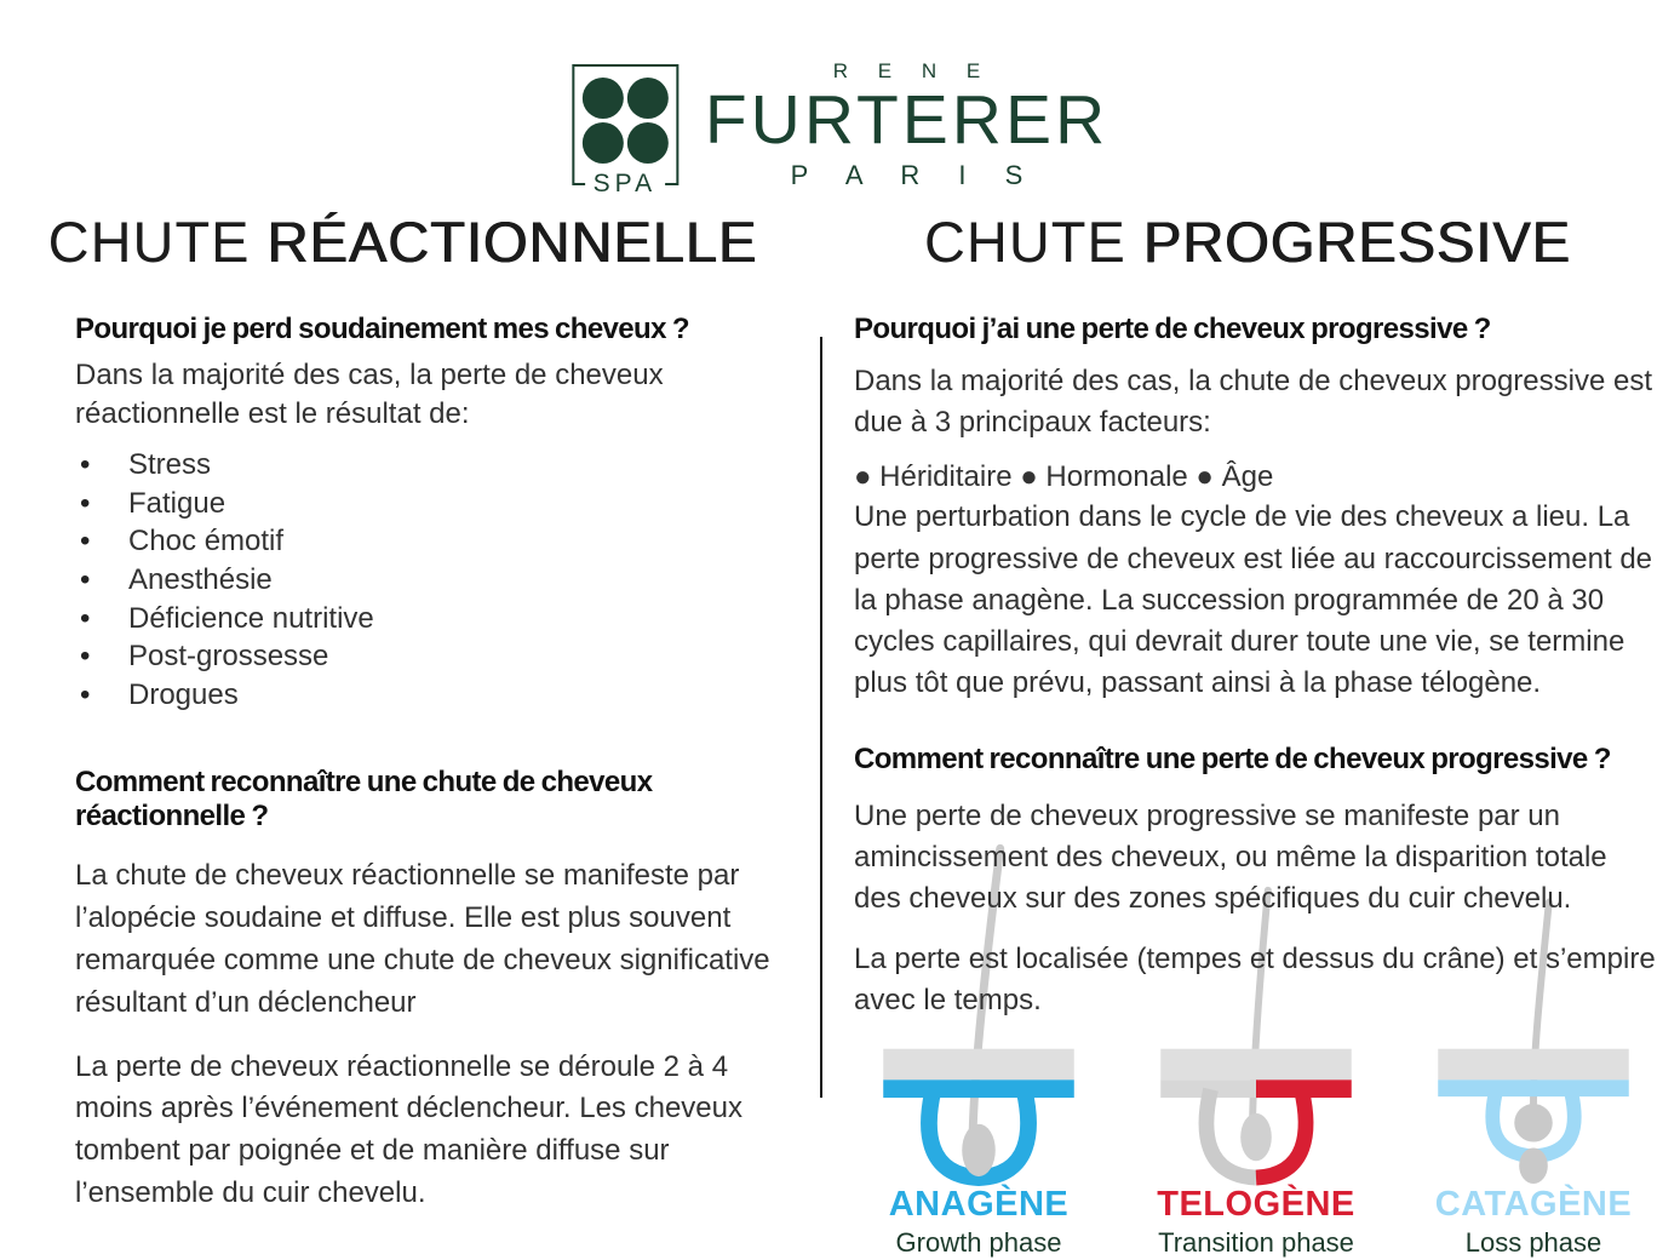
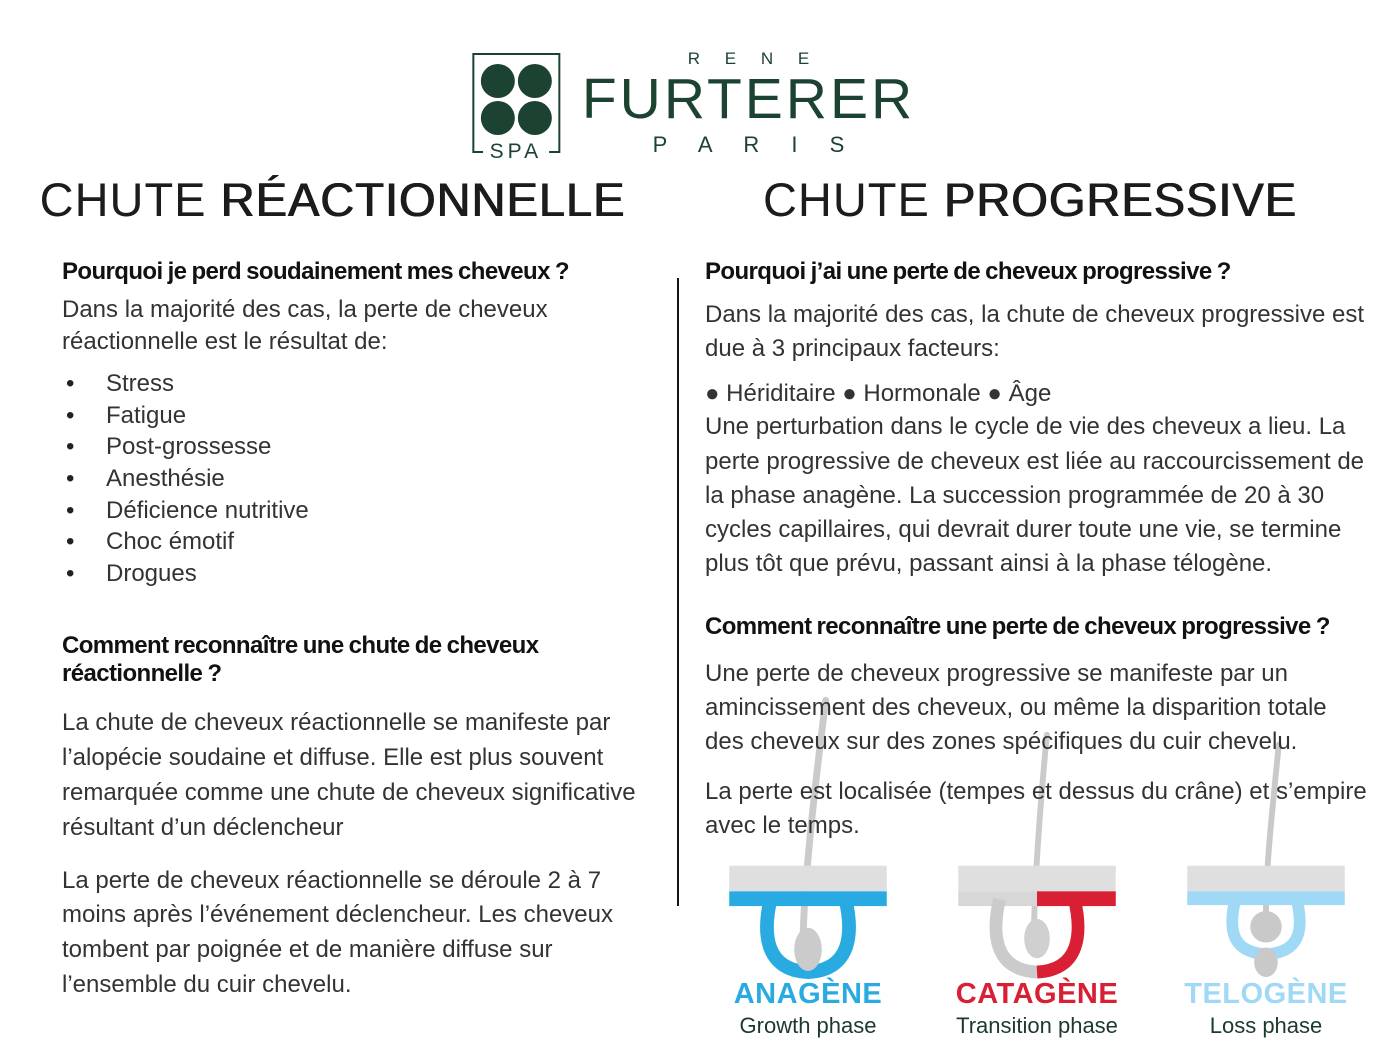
  SPA
  R E N E
  FURTERER
  P A R I S
  CHUTE RÉACTIONNELLE
  CHUTE PROGRESSIVE
  Pourquoi je perd soudainement mes cheveux ?
  Dans la majorité des cas, la perte de cheveux réactionnelle est le résultat de:
  Stress
  Fatigue
- Choc émotif
+ Post-grossesse
  Anesthésie
  Déficience nutritive
- Post-grossesse
+ Choc émotif
  Drogues
  Comment reconnaître une chute de cheveux réactionnelle ?
  La chute de cheveux réactionnelle se manifeste par l’alopécie soudaine et diffuse. Elle est plus souvent remarquée comme une chute de cheveux significative résultant d’un déclencheur
- La perte de cheveux réactionnelle se déroule 2 à 4 moins après l’événement déclencheur. Les cheveux tombent par poignée et de manière diffuse sur l’ensemble du cuir chevelu.
+ La perte de cheveux réactionnelle se déroule 2 à 7 moins après l’événement déclencheur. Les cheveux tombent par poignée et de manière diffuse sur l’ensemble du cuir chevelu.
  Pourquoi j’ai une perte de cheveux progressive ?
  Dans la majorité des cas, la chute de cheveux progressive est due à 3 principaux facteurs:
  ● Hériditaire ● Hormonale ● Âge
  Une perturbation dans le cycle de vie des cheveux a lieu. La perte progressive de cheveux est liée au raccourcissement de la phase anagène. La succession programmée de 20 à 30 cycles capillaires, qui devrait durer toute une vie, se termine plus tôt que prévu, passant ainsi à la phase télogène.
  Comment reconnaître une perte de cheveux progressive ?
  Une perte de cheveux progressive se manifeste par un amincissement des cheveux, ou même la disparition totale des cheveux sur des zones spécifiques du cuir chevelu.
  La perte est localisée (tempes et dessus du crâne) et s’empire avec le temps.
  ANAGÈNE
  Growth phase
- TELOGÈNE
+ CATAGÈNE
  Transition phase
- CATAGÈNE
+ TELOGÈNE
  Loss phase
